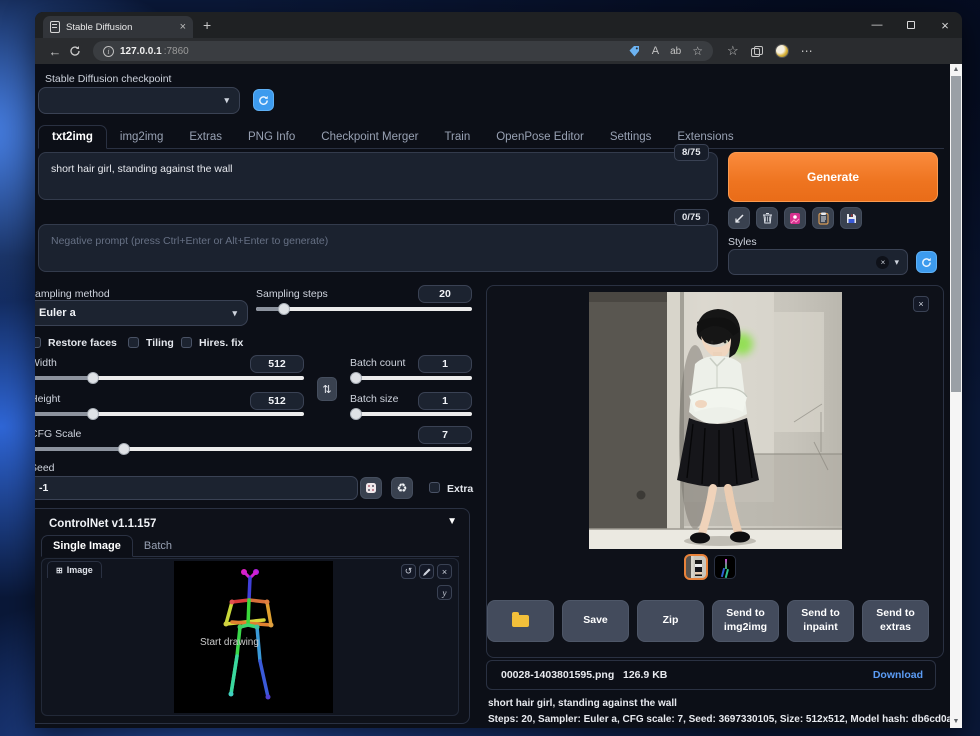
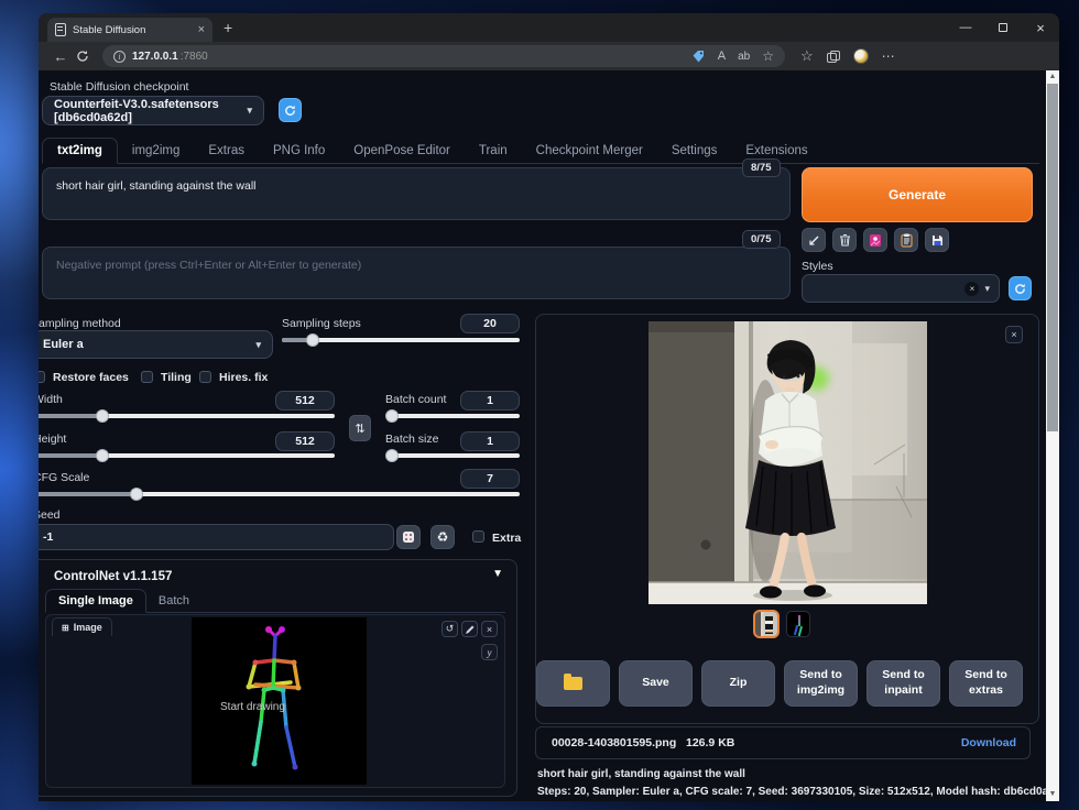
  Stable Diffusion
  ×
  +
  —
  ×
  ←
  i
  127.0.0.1
  :7860
  A
  ab
  ☆
  ☆
  ⋯
  Stable Diffusion checkpoint
+ Counterfeit-V3.0.safetensors [db6cd0a62d]
  ▾
  txt2img
  img2img
  Extras
  PNG Info
- Checkpoint Merger
+ OpenPose Editor
  Train
- OpenPose Editor
+ Checkpoint Merger
  Settings
  Extensions
  8/75
  short hair girl, standing against the wall
  0/75
  Negative prompt (press Ctrl+Enter or Alt+Enter to generate)
  Generate
  Styles
  ×
  ▾
  ampling method
  Euler a
  ▾
  Sampling steps
  20
  Restore faces
  Tiling
  Hires. fix
  Width
  512
  Batch count
  1
  ⇅
  eight
  512
  Batch size
  1
  FG Scale
  7
  eed
  -1
  ♻
  Extra
  ControlNet v1.1.157
  ▼
  Single Image
  Batch
  ⊞
  Image
  Start drawing
  ↺
  ×
  y
  ×
  Save
  Zip
  Send to img2img
  Send to inpaint
  Send to extras
  00028-1403801595.png
  126.9 KB
  Download
  short hair girl, standing against the wall
  Steps: 20, Sampler: Euler a, CFG scale: 7, Seed: 3697330105, Size: 512x512, Model hash: db6cd0
